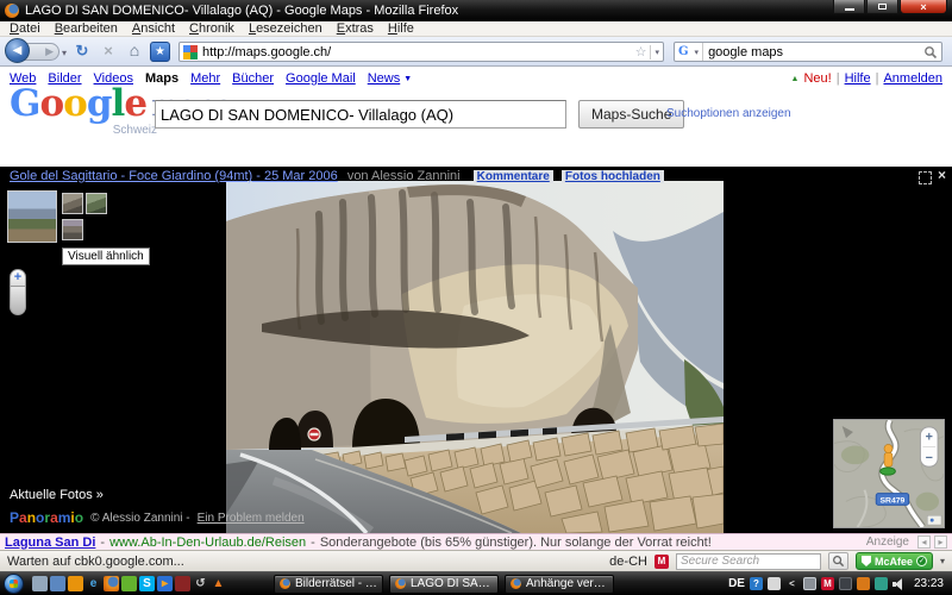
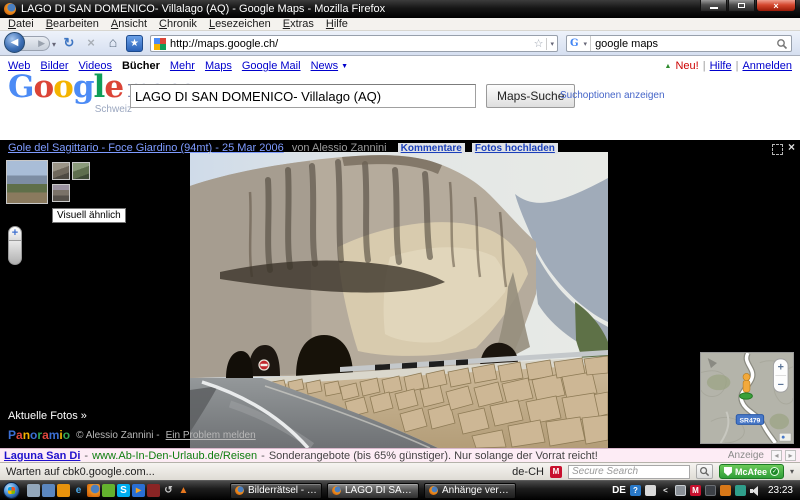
  LAGO DI SAN DOMENICO- Villalago (AQ) - Google Maps - Mozilla Firefox
  ×
  Datei Bearbeiten Ansicht Chronik Lesezeichen Extras Hilfe
  ▶
  ◀
  ▾
  ↻
  ×
  ⌂
  ★
  http://maps.google.ch/
  ☆
  G
  google maps
  Web
  Bilder
  Videos
- Maps
+ Bücher
  Mehr
- Bücher
+ Maps
  Google Mail
  News
  Neu!
  |
  Hilfe
  |
  Anmelden
  Schweiz
  LAGO DI SAN DOMENICO- Villalago (AQ)
  Maps-Suche
  Suchoptionen anzeigen
  Gole del Sagittario - Foce Giardino (94mt) - 25 Mar 2006 von Alessio Zannini Kommentare Fotos hochladen
  Visuell ähnlich
  +
  Aktuelle Fotos »
  Panoramio
  © Alessio Zannini -
  Ein Problem melden
  ×
  +
  −
  Laguna San Di
  -
  www.Ab-In-Den-Urlaub.de/Reisen
  -
  Sonderangebote (bis 65% günstiger). Nur solange der Vorrat reicht!
  Anzeige
  ◂
  ▸
  Warten auf cbk0.google.com...
  de-CH
  M
  Secure Search
  McAfee
  ▾
  e
  S
  ▸
  ↺
  ▲
  DE
  ?
  <
  M
  23:23
